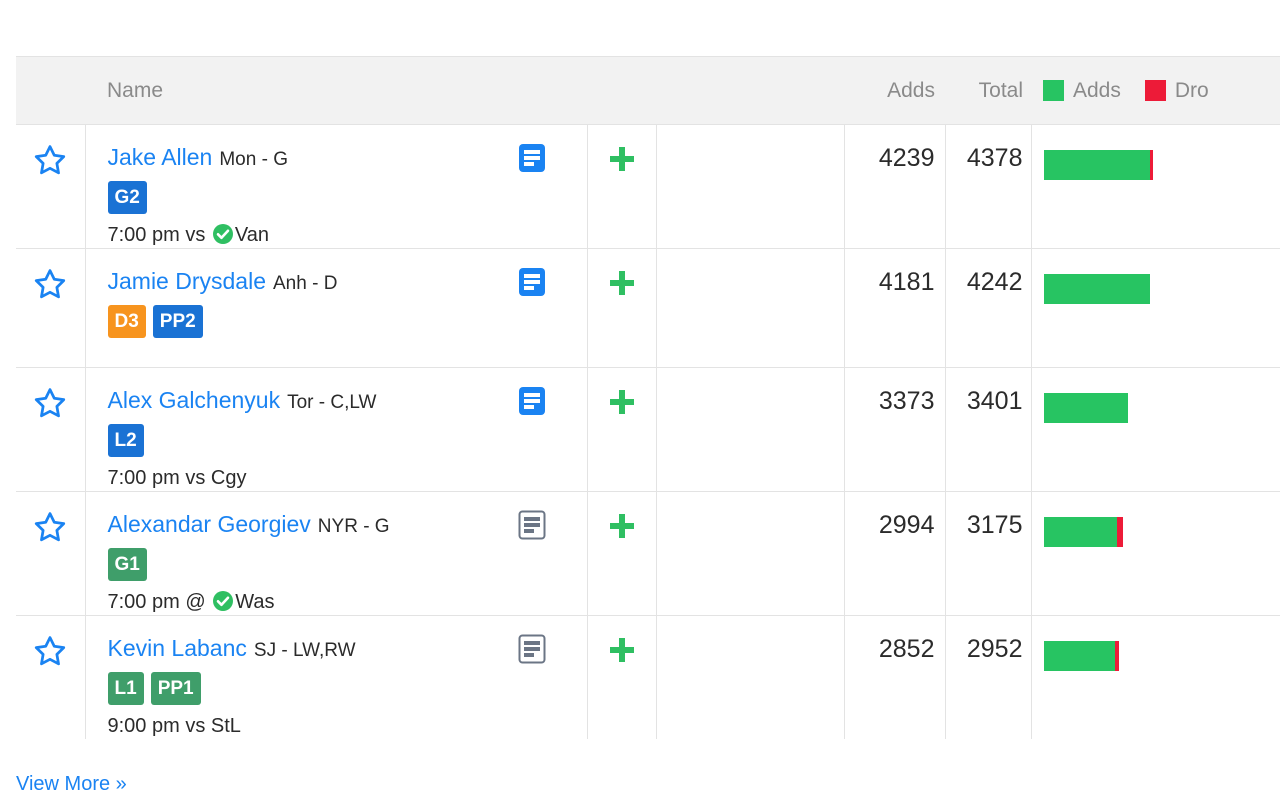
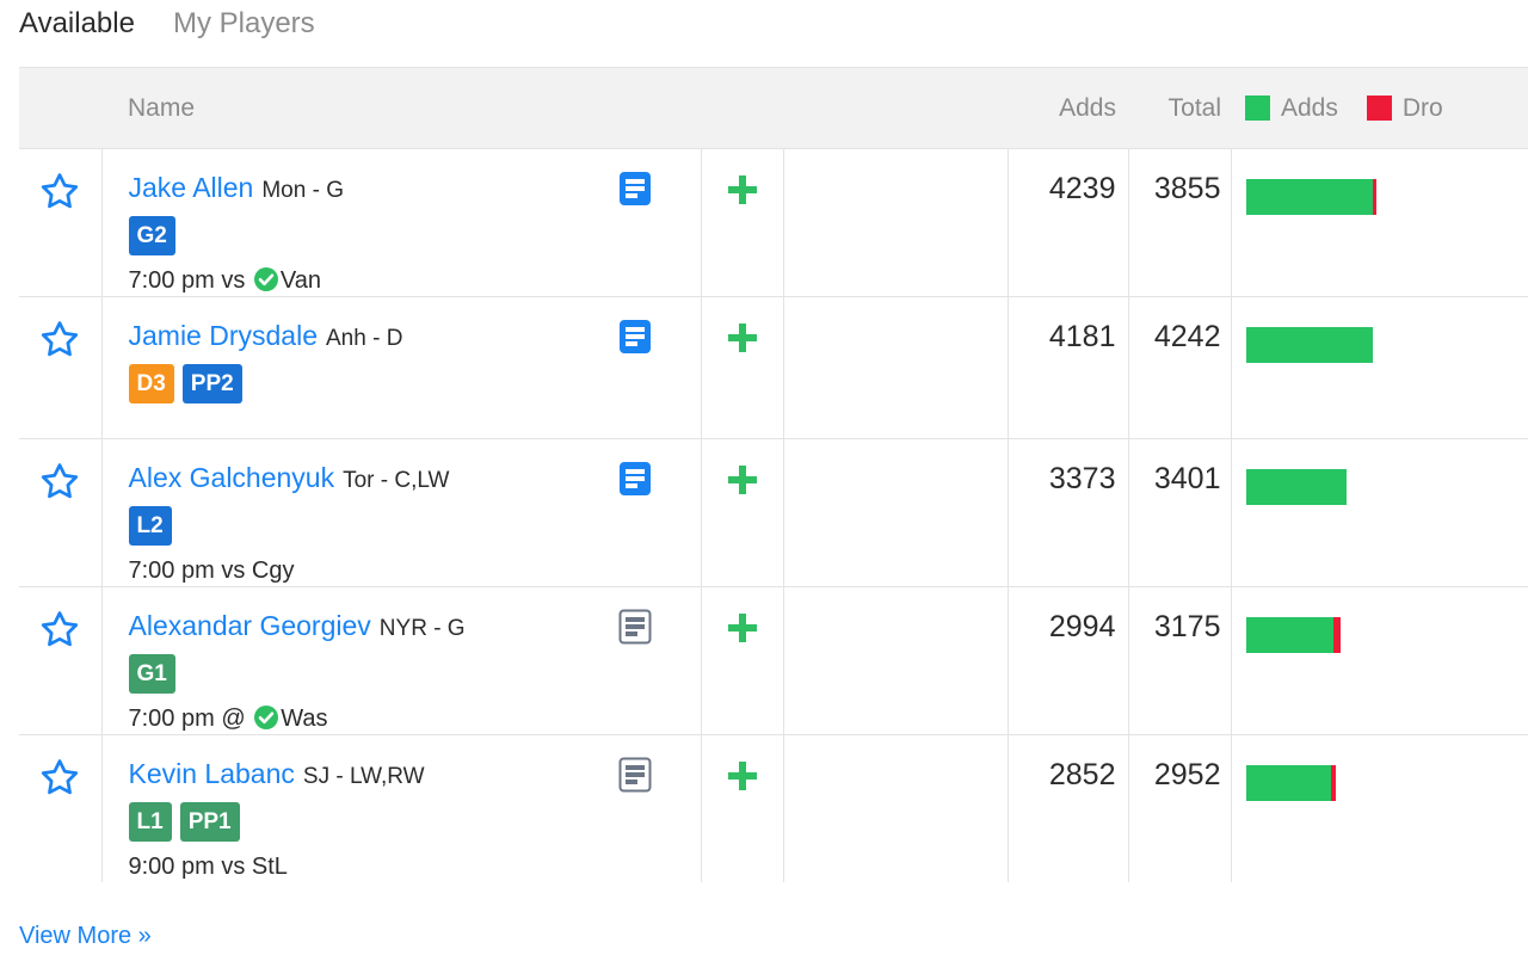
+ Available
+ My Players
  	Name			Adds	Total	Adds Dro
- 	Jake Allen Mon - GG27:00 pm vs Van			4239	4378
+ 	Jake Allen Mon - GG27:00 pm vs Van			4239	3855
  	Jamie Drysdale Anh - DD3 PP2			4181	4242
  	Alex Galchenyuk Tor - C,LWL27:00 pm vs Cgy			3373	3401
  	Alexandar Georgiev NYR - GG17:00 pm @ Was			2994	3175
  	Kevin Labanc SJ - LW,RWL1 PP19:00 pm vs StL			2852	2952
  View More »
